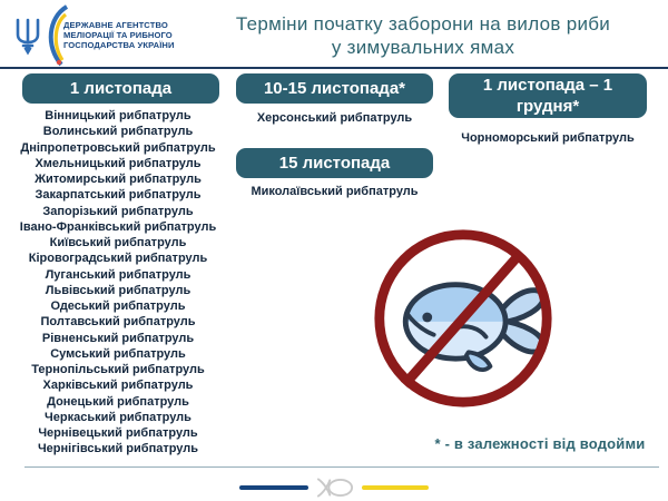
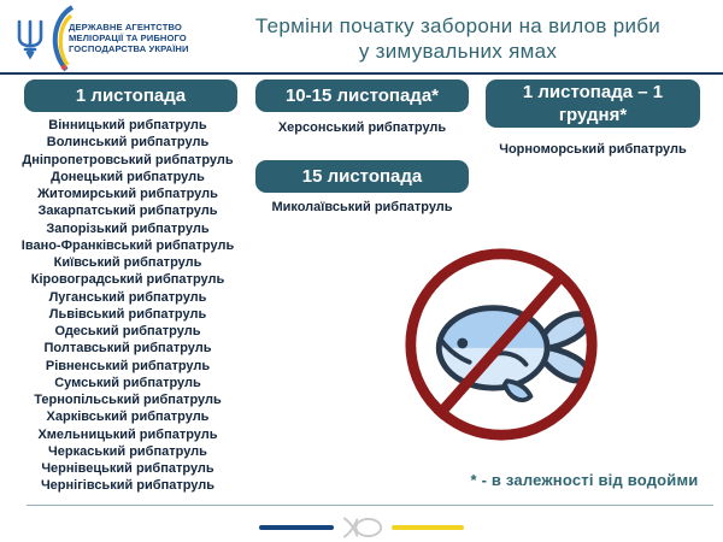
  ДЕРЖАВНЕ АГЕНТСТВО
  МЕЛІОРАЦІЇ ТА РИБНОГО
  ГОСПОДАРСТВА УКРАЇНИ
  Терміни початку заборони на вилов риби у зимувальних ямах
  1 листопада
  Вінницький рибпатруль
  Волинський рибпатруль
  Дніпропетровський рибпатруль
- Хмельницький рибпатруль
+ Донецький рибпатруль
  Житомирський рибпатруль
  Закарпатський рибпатруль
  Запорізький рибпатруль
  Івано-Франківський рибпатруль
  Київський рибпатруль
  Кіровоградський рибпатруль
  Луганський рибпатруль
  Львівський рибпатруль
  Одеський рибпатруль
  Полтавський рибпатруль
  Рівненський рибпатруль
  Сумський рибпатруль
  Тернопільський рибпатруль
  Харківський рибпатруль
- Донецький рибпатруль
+ Хмельницький рибпатруль
  Черкаський рибпатруль
  Чернівецький рибпатруль
  Чернігівський рибпатруль
  10-15 листопада*
  Херсонський рибпатруль
  15 листопада
  Миколаївський рибпатруль
  1 листопада – 1 грудня*
  Чорноморський рибпатруль
  * - в залежності від водойми
